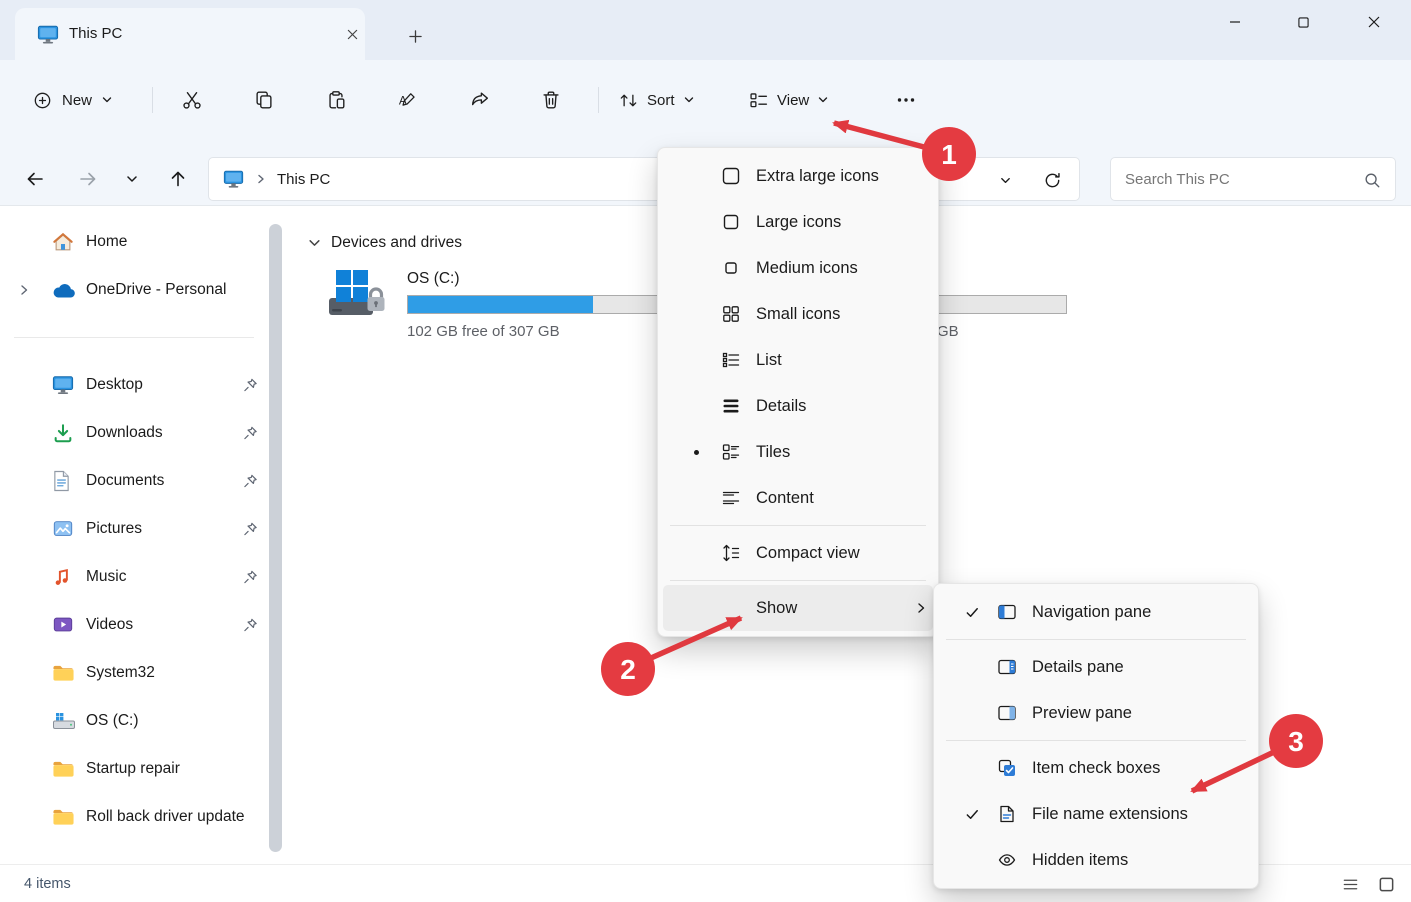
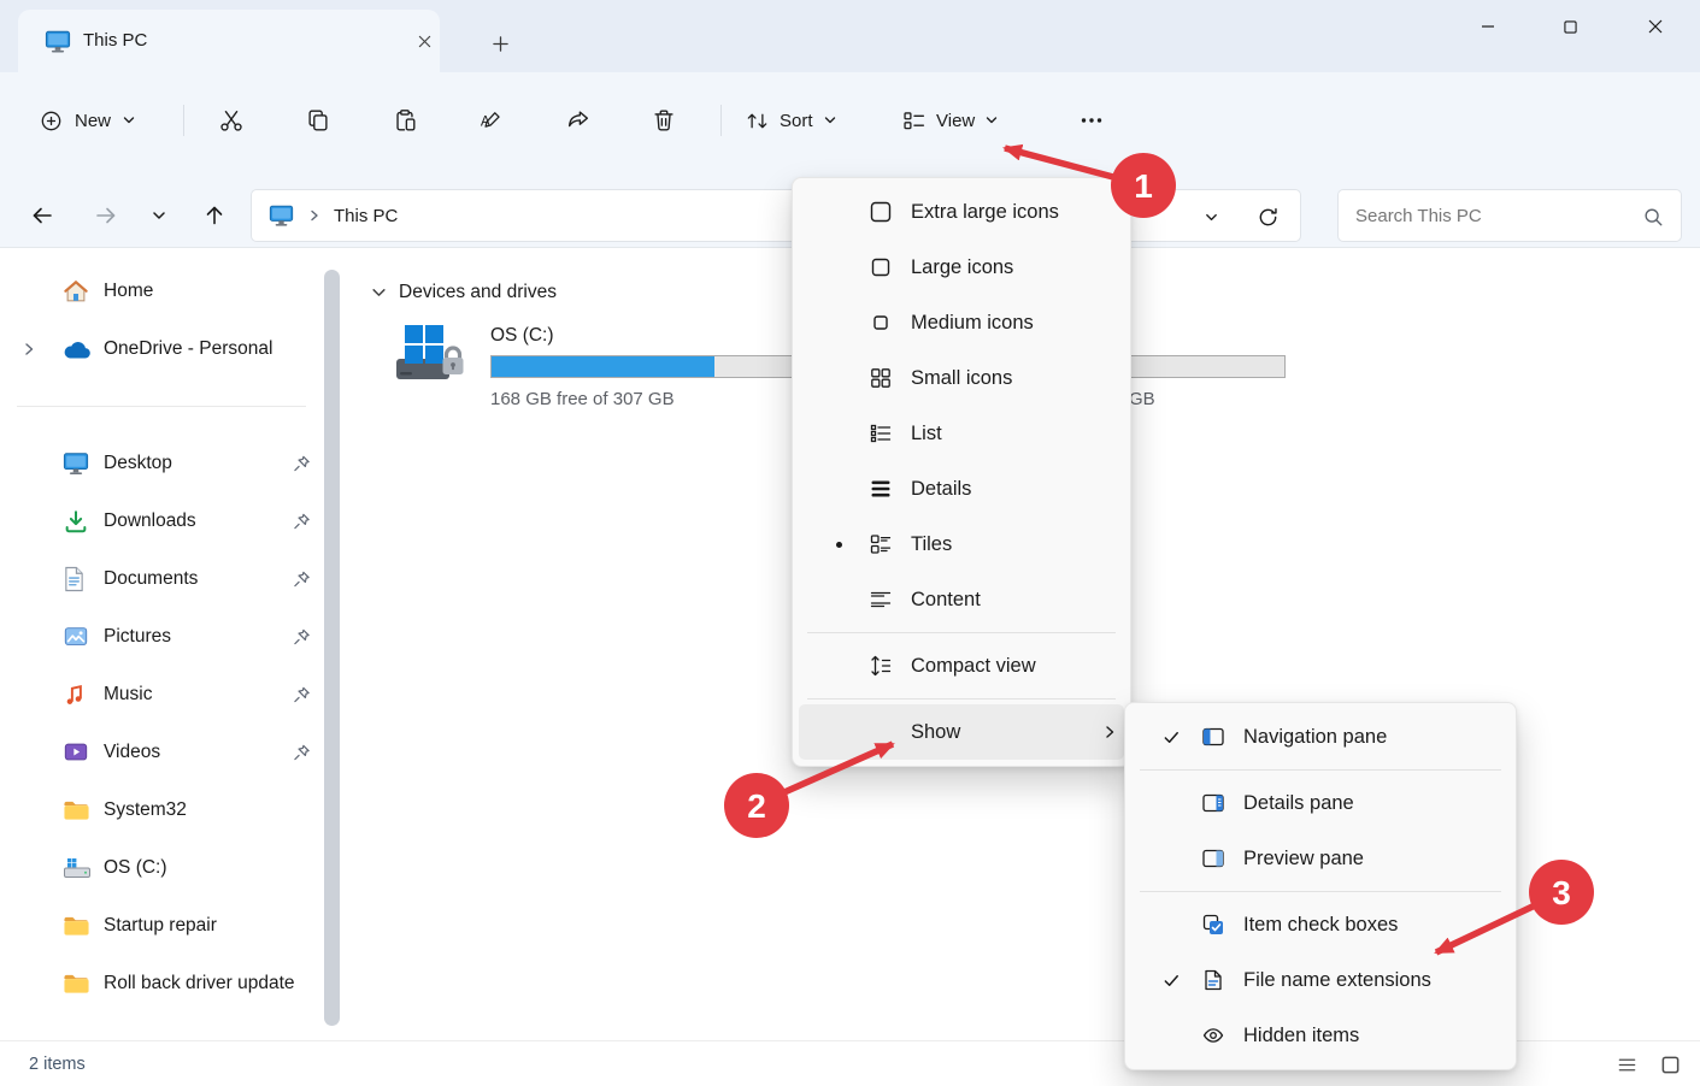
  This PC
  New
  A
  Sort
  View
  This PC
  Search This PC
  Home
  OneDrive - Personal
  Desktop
  Downloads
  Documents
  Pictures
  Music
  Videos
  System32
  OS (C:)
  Startup repair
  Roll back driver update
  Devices and drives
  OS (C:)
- 102 GB free of 307 GB
+ 168 GB free of 307 GB
  GB
- 4 items
+ 2 items
  Extra large icons
  Large icons
  Medium icons
  Small icons
  List
  Details
  Tiles
  Content
  Compact view
  Show
  Navigation pane
  Details pane
  Preview pane
  Item check boxes
  File name extensions
  Hidden items
  1
  2
  3
